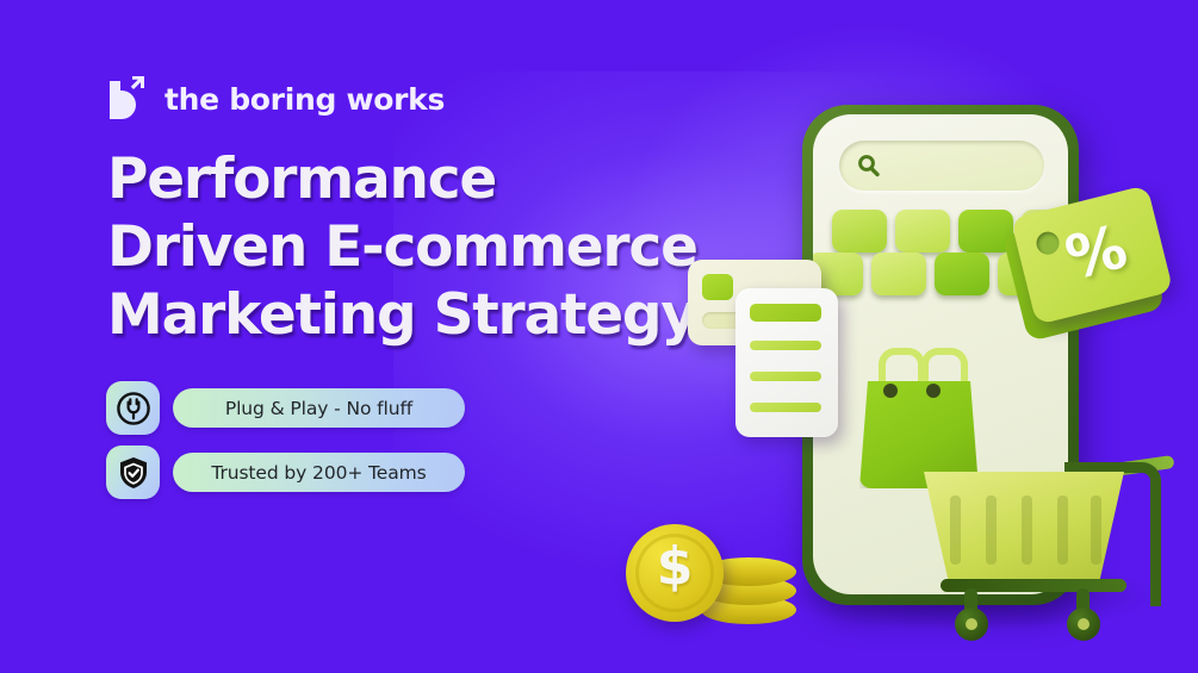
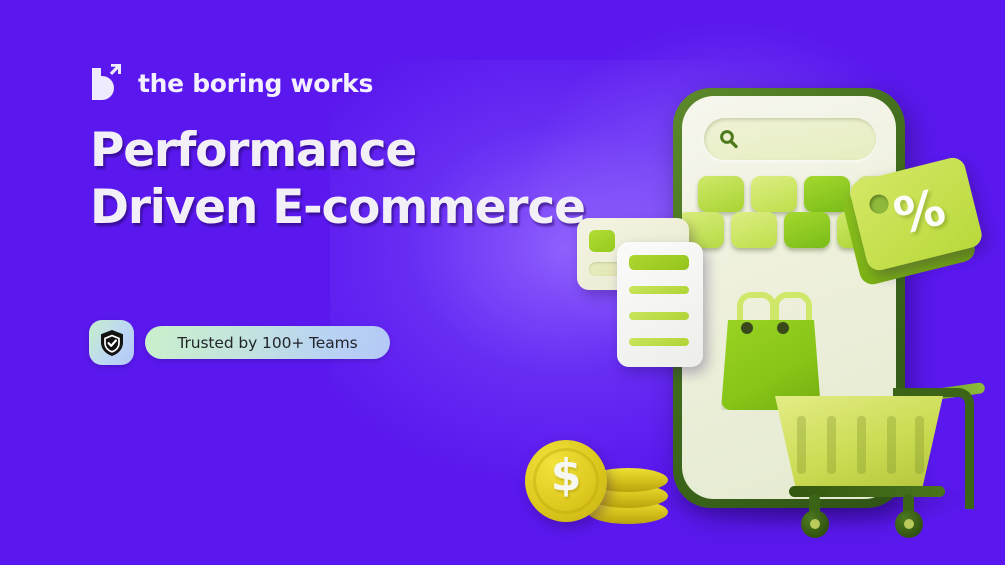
  the boring works
  Performance
  Driven E-commerce
- Marketing Strategy
- Plug & Play - No fluff
- Trusted by 200+ Teams
+ Trusted by 100+ Teams
  $
